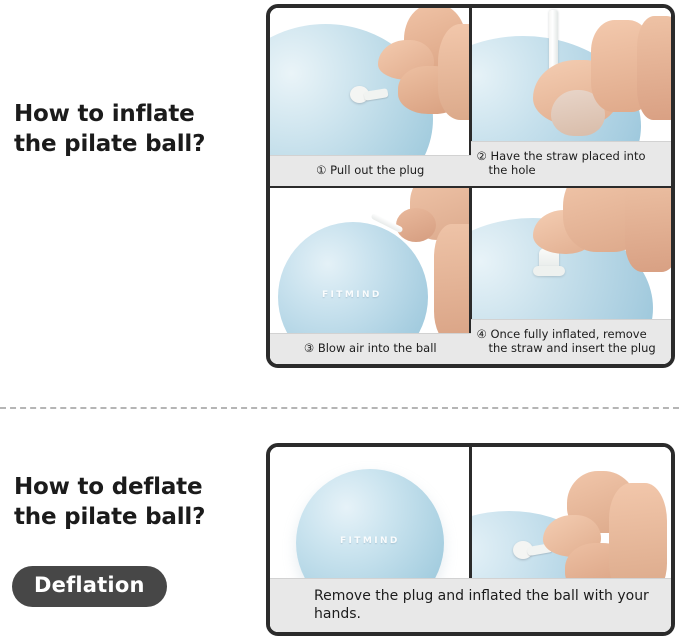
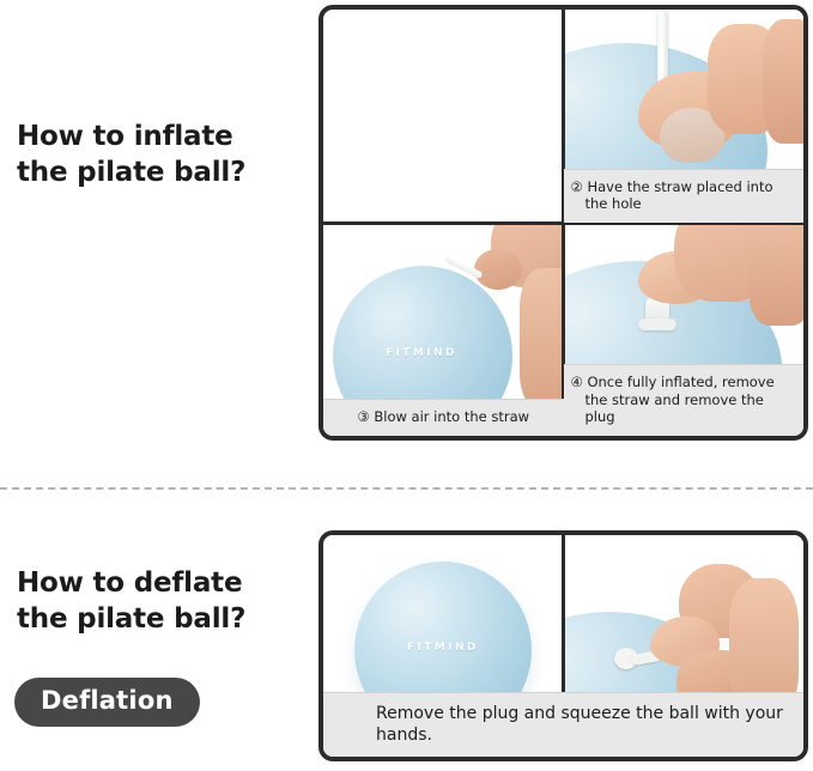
  How to inflate
  the pilate ball?
- ① Pull out the plug
  ② Have the straw placed into the hole
  FITMIND
- ③ Blow air into the ball
+ ③ Blow air into the straw
- ④ Once fully inflated, remove the straw and insert the plug
+ ④ Once fully inflated, remove the straw and remove the plug
  How to deflate
  the pilate ball?
  Deflation
  FITMIND
- Remove the plug and inflated the ball with your hands.
+ Remove the plug and squeeze the ball with your hands.
